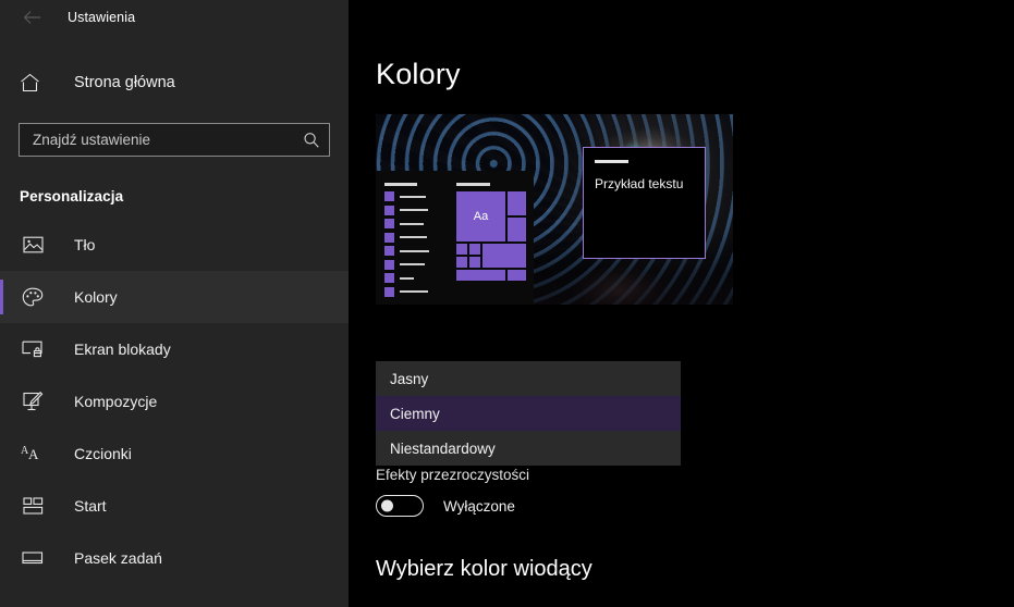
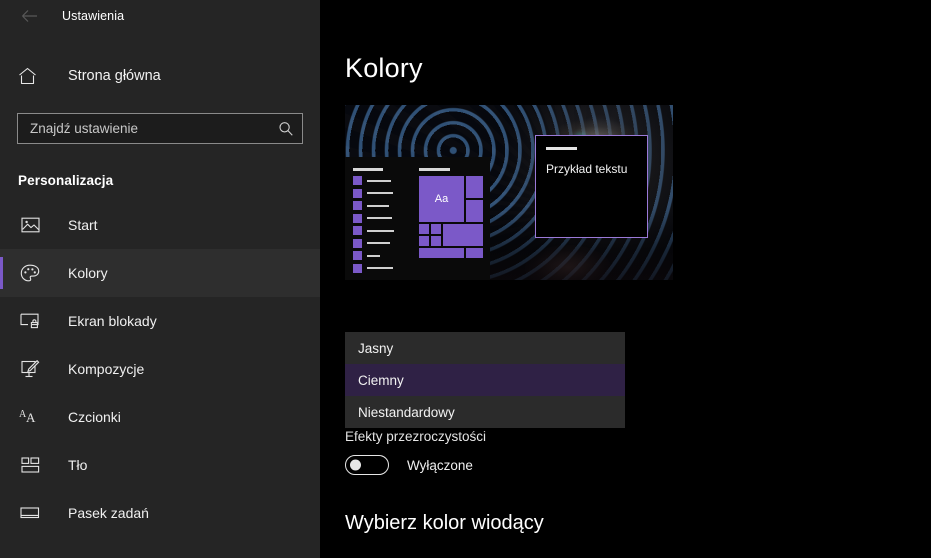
  Ustawienia
  Strona główna
  Znajdź ustawienie
  Personalizacja
- Tło
+ Start
  Kolory
  Ekran blokady
  Kompozycje
  A
  A
  Czcionki
- Start
+ Tło
  Pasek zadań
  Kolory
  Aa
  Przykład tekstu
  Efekty przezroczystości
  Jasny
  Ciemny
  Niestandardowy
  Wyłączone
  Wybierz kolor wiodący
